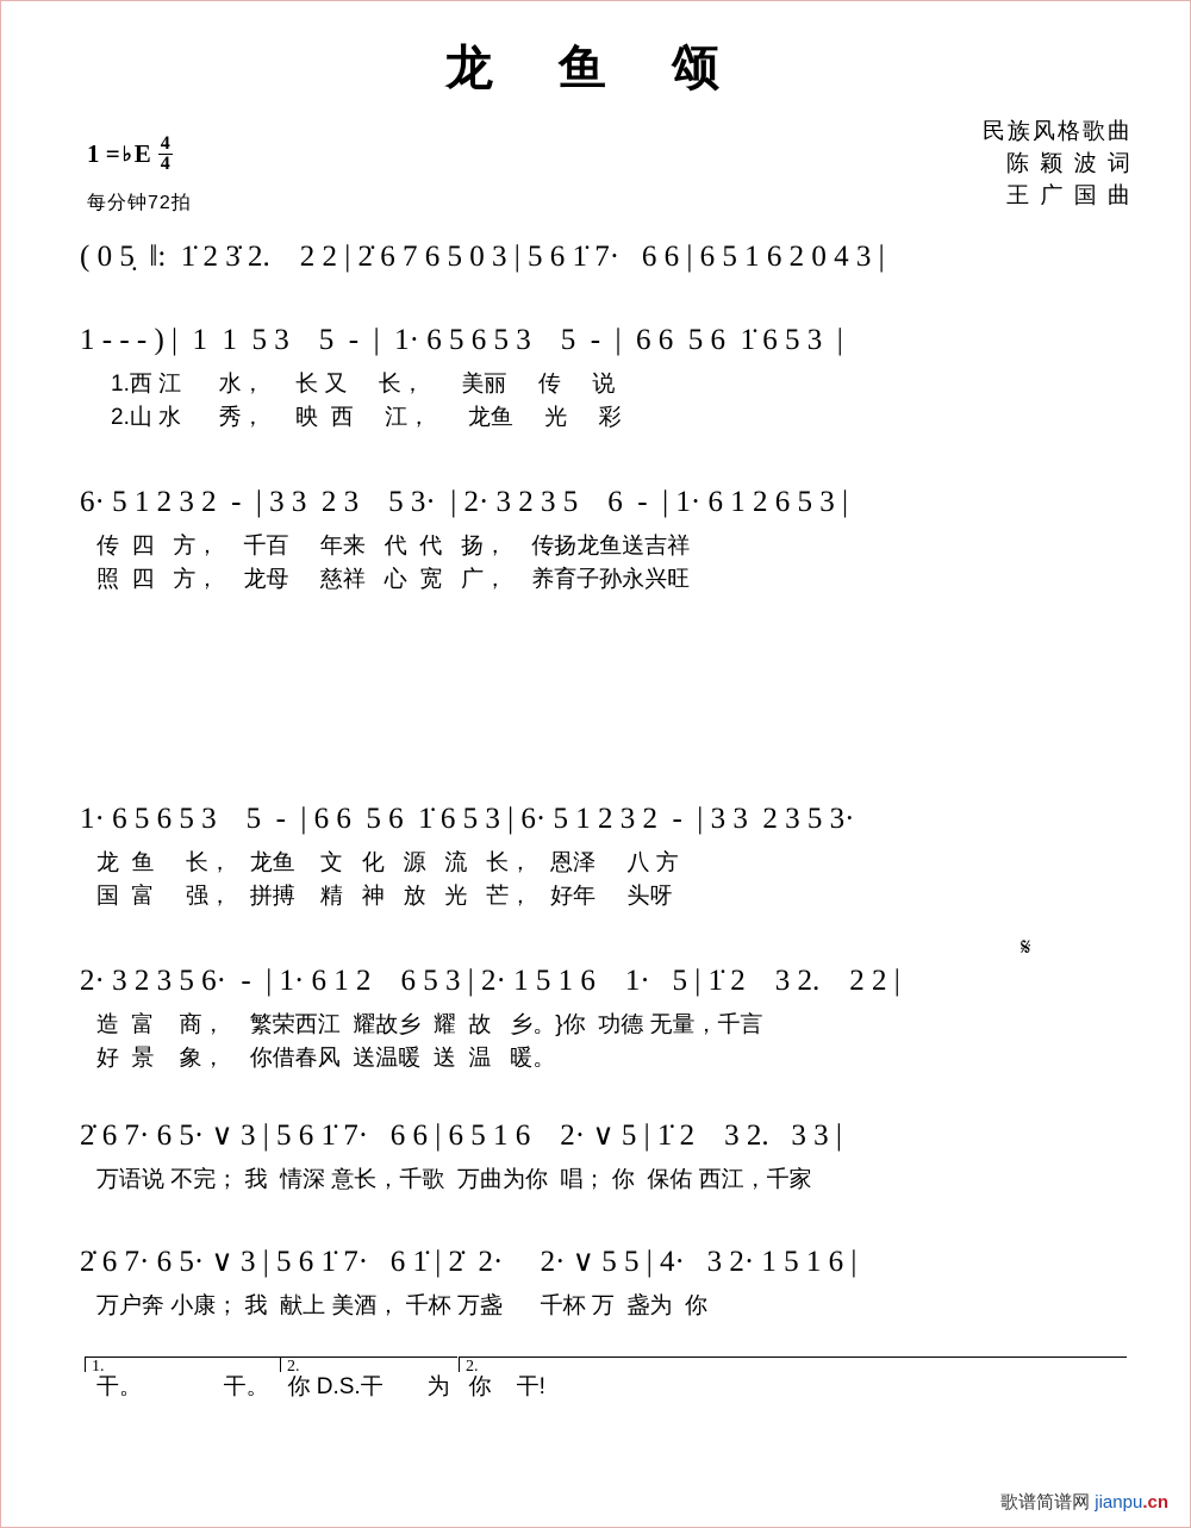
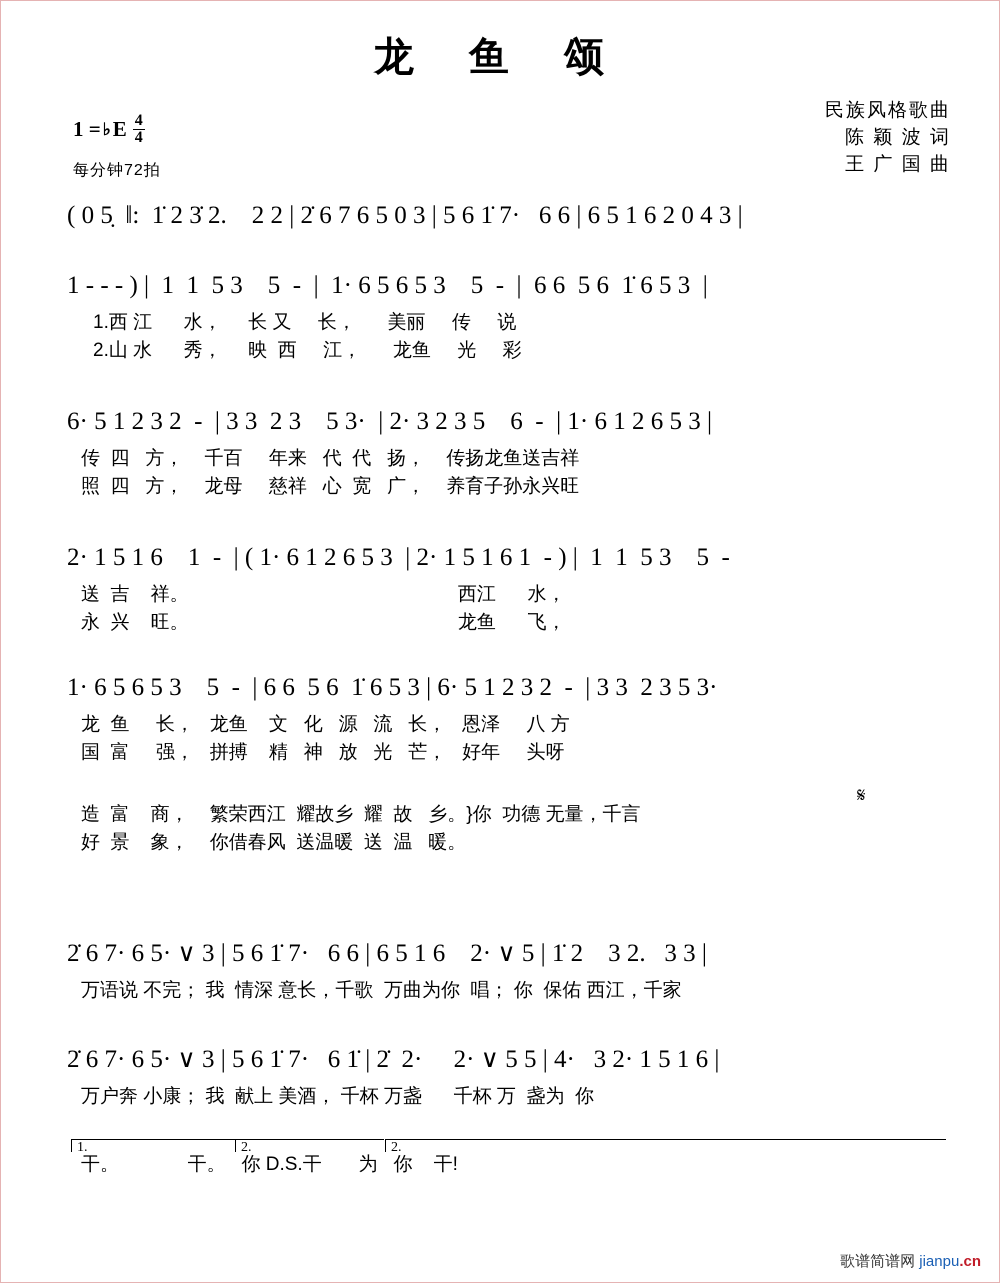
  龙 鱼 颂
  民族风格歌曲
  陈 颖 波 词
  王 广 国 曲
  1 =
  ♭
  E
  4
  4
  每分钟72拍
  ( 0 5̣ ‖: 1̇ 2 3̇ 2. 2 2 | 2̇ 6 7 6 5 0 3 | 5 6 1̇ 7· 6 6 | 6 5 1 6 2 0 4 3 |
  1 - - - ) | 1 1 5 3 5 - | 1· 6 5 6 5 3 5 - | 6 6 5 6 1̇ 6 5 3 |
  1.西 江 水， 长 又 长， 美丽 传 说
  2.山 水 秀， 映 西 江， 龙鱼 光 彩
  6· 5 1 2 3 2 - | 3 3 2 3 5 3· | 2· 3 2 3 5 6 - | 1· 6 1 2 6 5 3 |
  传 四 方， 千百 年来 代 代 扬， 传扬龙鱼送吉祥
  照 四 方， 龙母 慈祥 心 宽 广， 养育子孙永兴旺
+ 2· 1 5 1 6 1 - | ( 1· 6 1 2 6 5 3 | 2· 1 5 1 6 1 - ) | 1 1 5 3 5 -
+ 送 吉 祥。 西江 水，
+ 永 兴 旺。 龙鱼 飞，
  1· 6 5 6 5 3 5 - | 6 6 5 6 1̇ 6 5 3 | 6· 5 1 2 3 2 - | 3 3 2 3 5 3·
  龙 鱼 长， 龙鱼 文 化 源 流 长， 恩泽 八 方
  国 富 强， 拼搏 精 神 放 光 芒， 好年 头呀
- 2· 3 2 3 5 6· - | 1· 6 1 2 6 5 3 | 2· 1 5 1 6 1· 5 | 1̇ 2 3 2. 2 2 |
  造 富 商， 繁荣西江 耀故乡 耀 故 乡。}你 功德 无量，千言
  好 景 象， 你借春风 送温暖 送 温 暖。
  𝄋
  2̇ 6 7· 6 5· ∨ 3 | 5 6 1̇ 7· 6 6 | 6 5 1 6 2· ∨ 5 | 1̇ 2 3 2. 3 3 |
  万语说 不完； 我 情深 意长，千歌 万曲为你 唱； 你 保佑 西江，千家
  2̇ 6 7· 6 5· ∨ 3 | 5 6 1̇ 7· 6 1̇ | 2̇ 2· 2· ∨ 5 5 | 4· 3 2· 1 5 1 6 |
  万户奔 小康； 我 献上 美酒， 千杯 万盏 千杯 万 盏为 你
  1.
  2.
  2.
  干。 干。 你 D.S.干 为 你 干!
  歌谱简谱网 jianpu.cn
